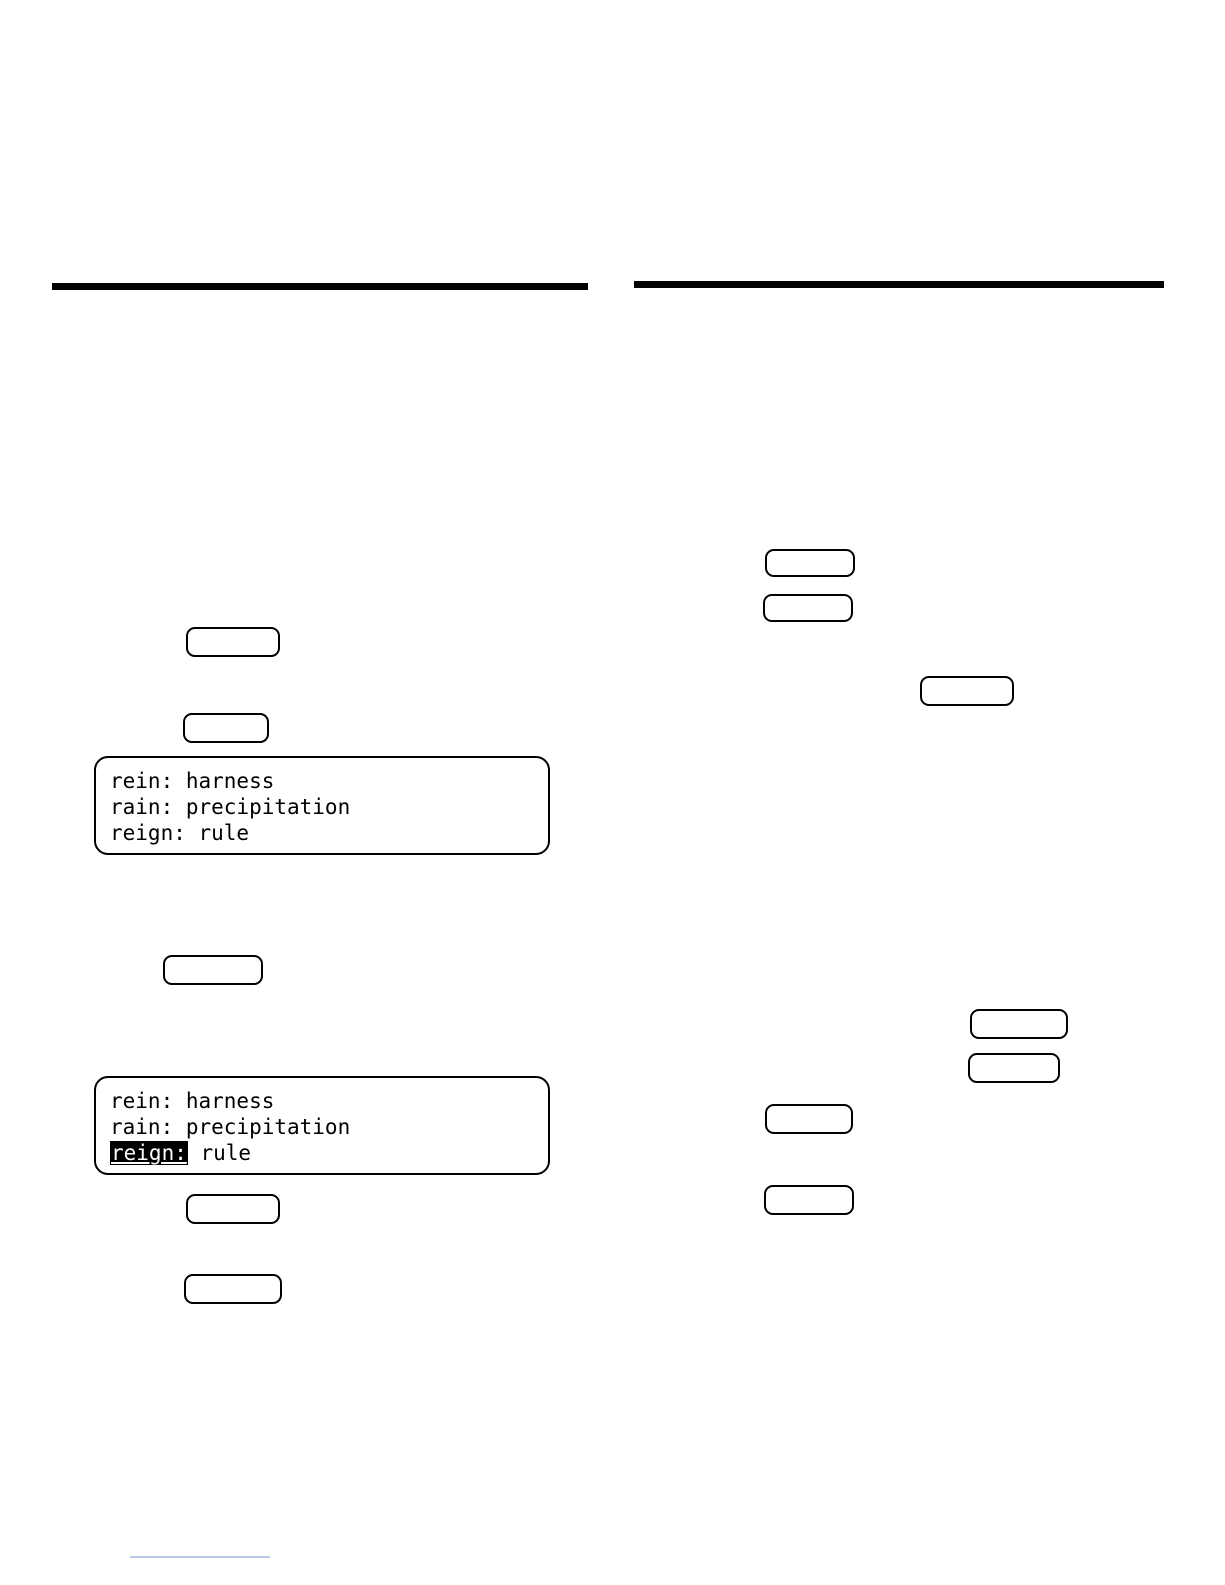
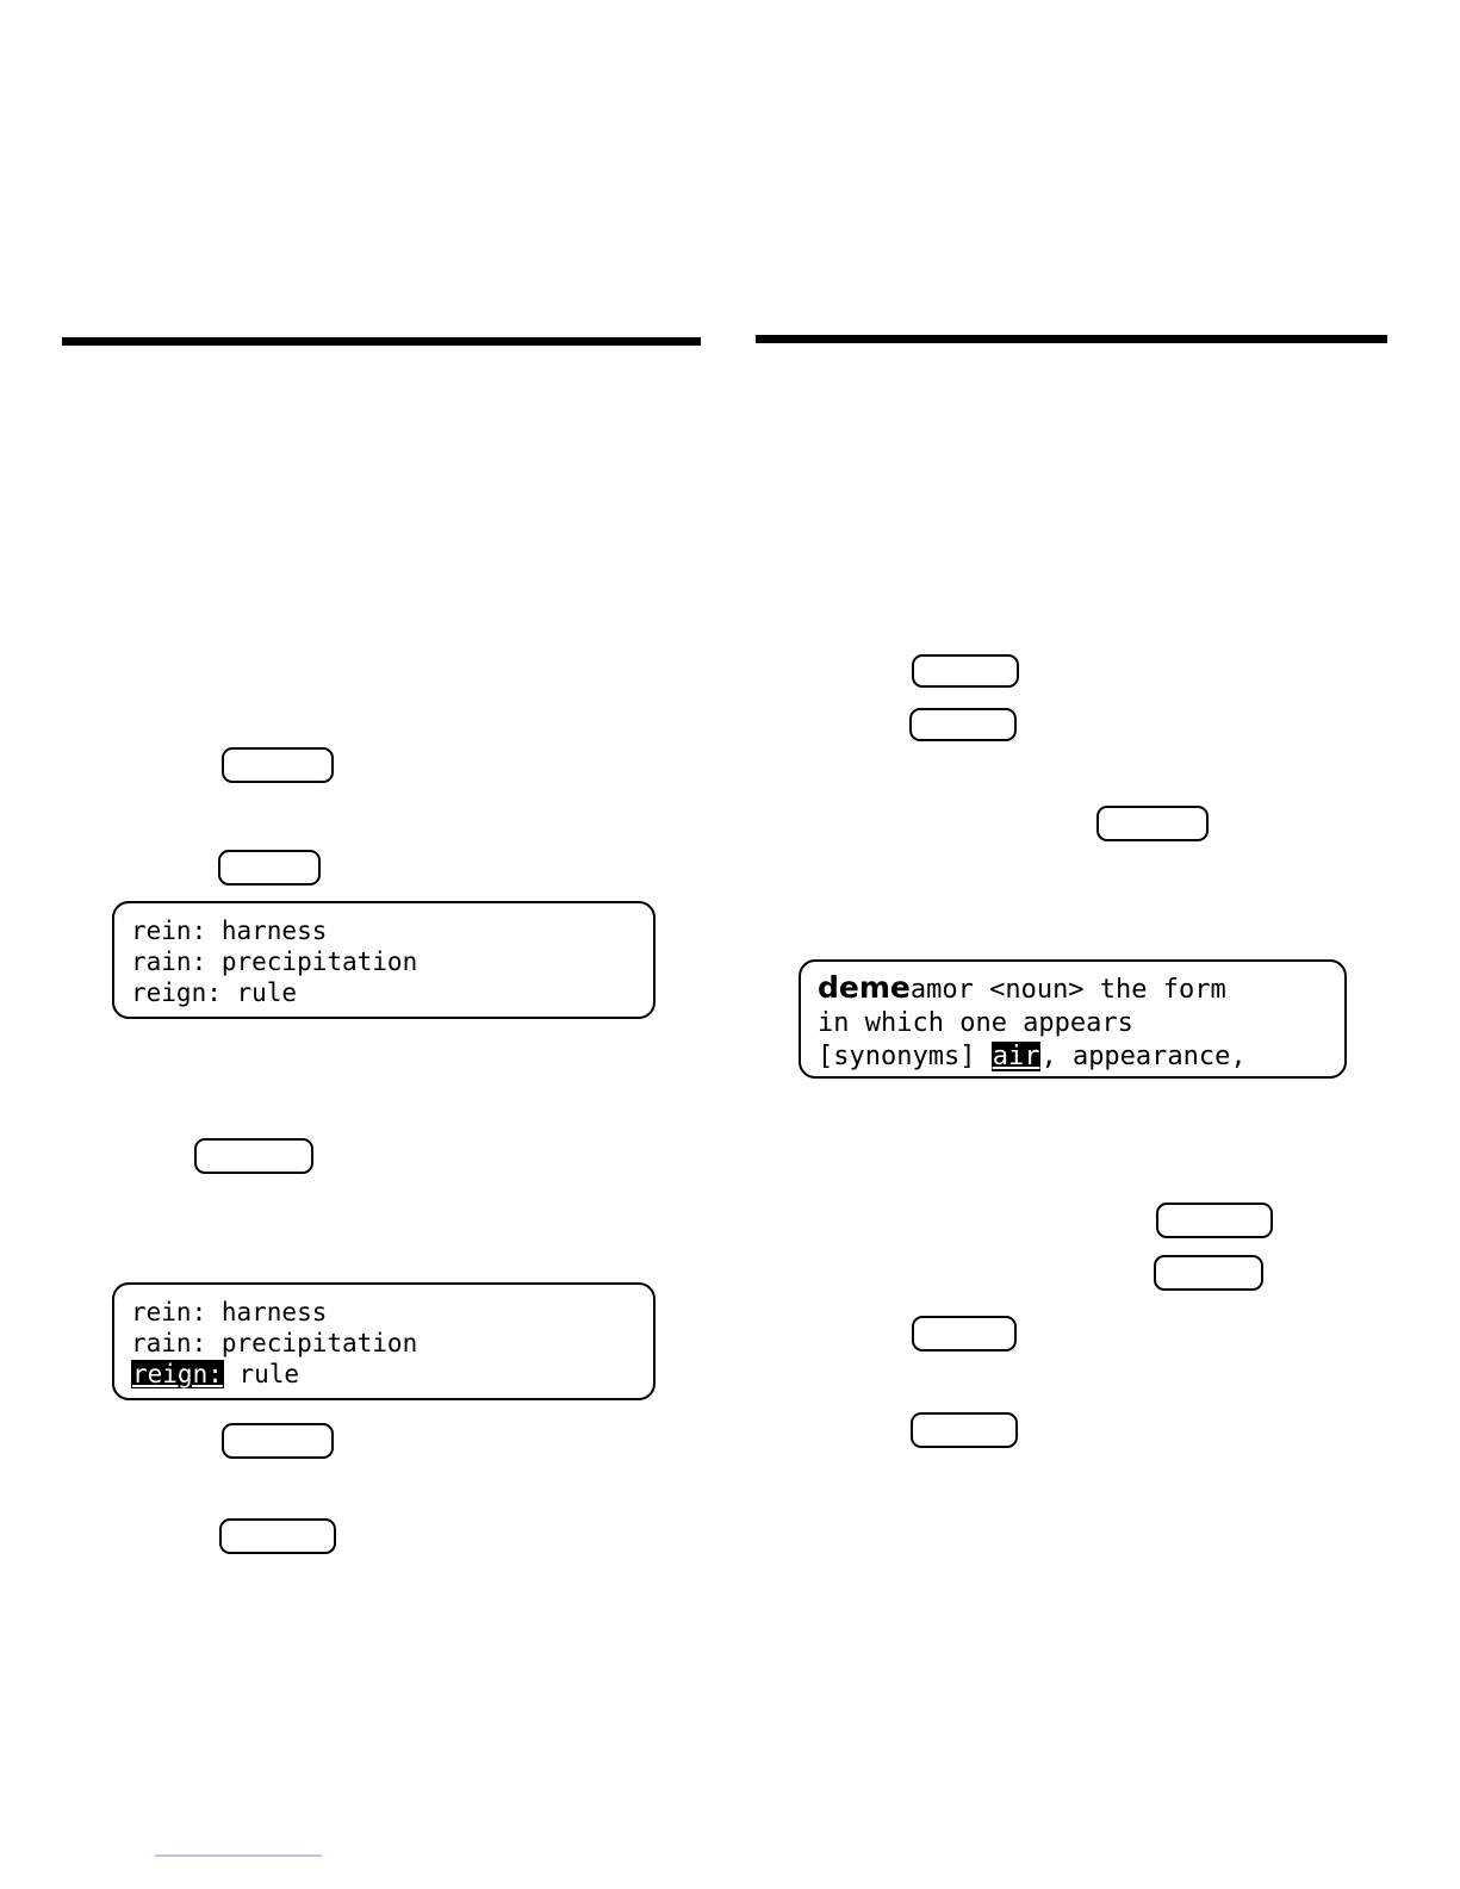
  rein: harness
  rain: precipitation
  reign: rule
  rein: harness
  rain: precipitation
  reign: rule
+ demeamor <noun> the form
+ in which one appears
+ [synonyms] air, appearance,
